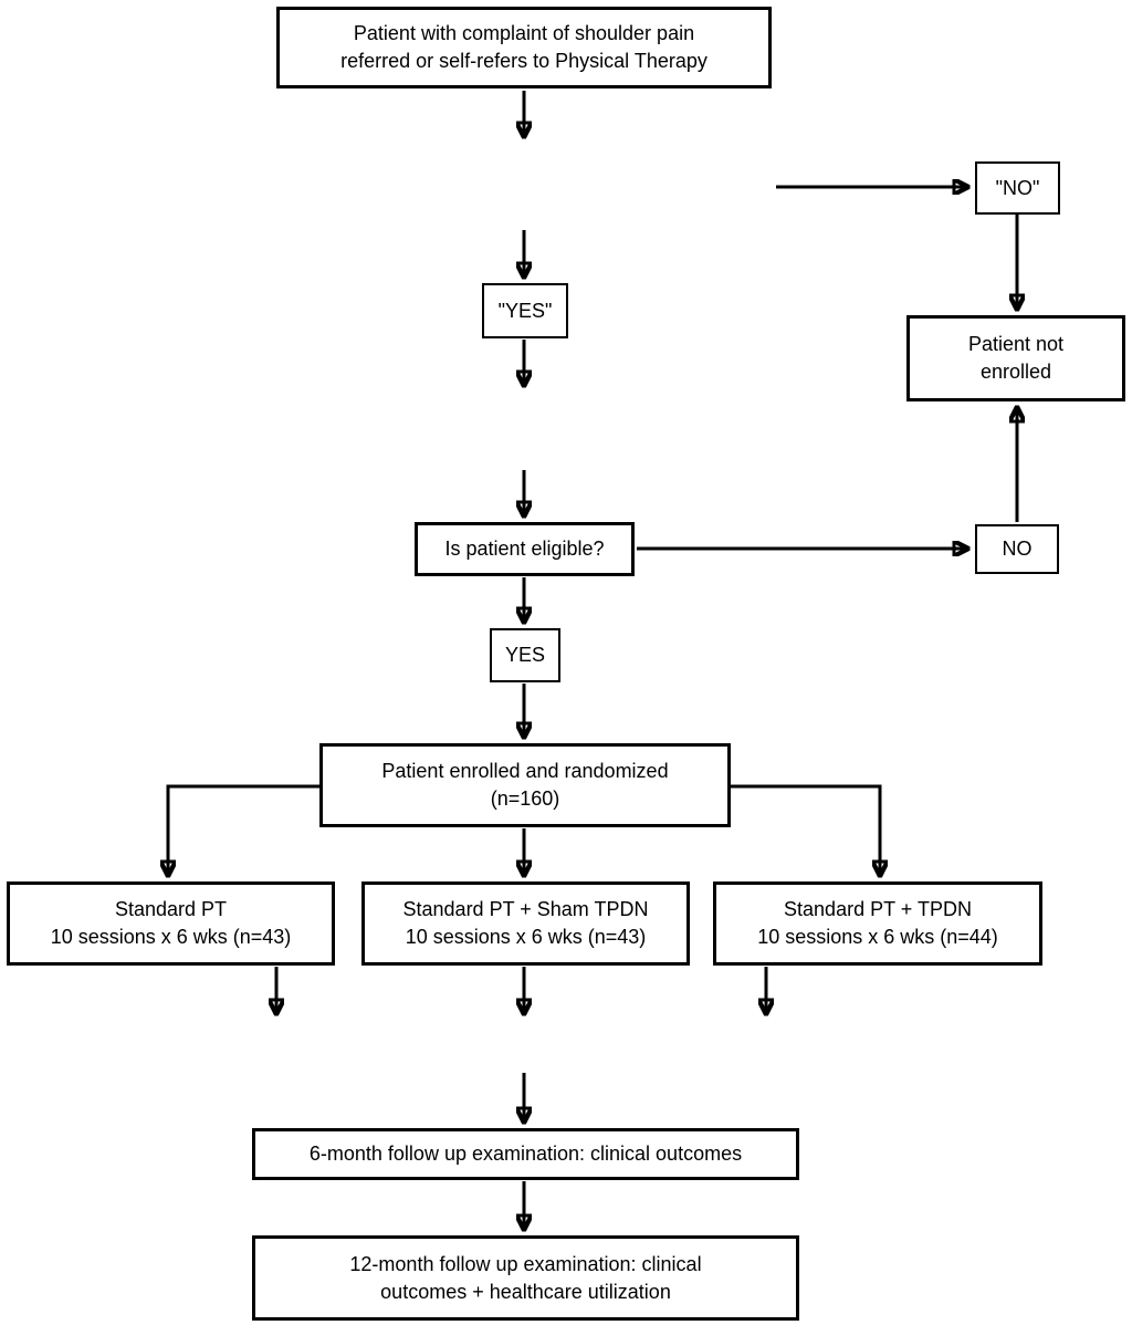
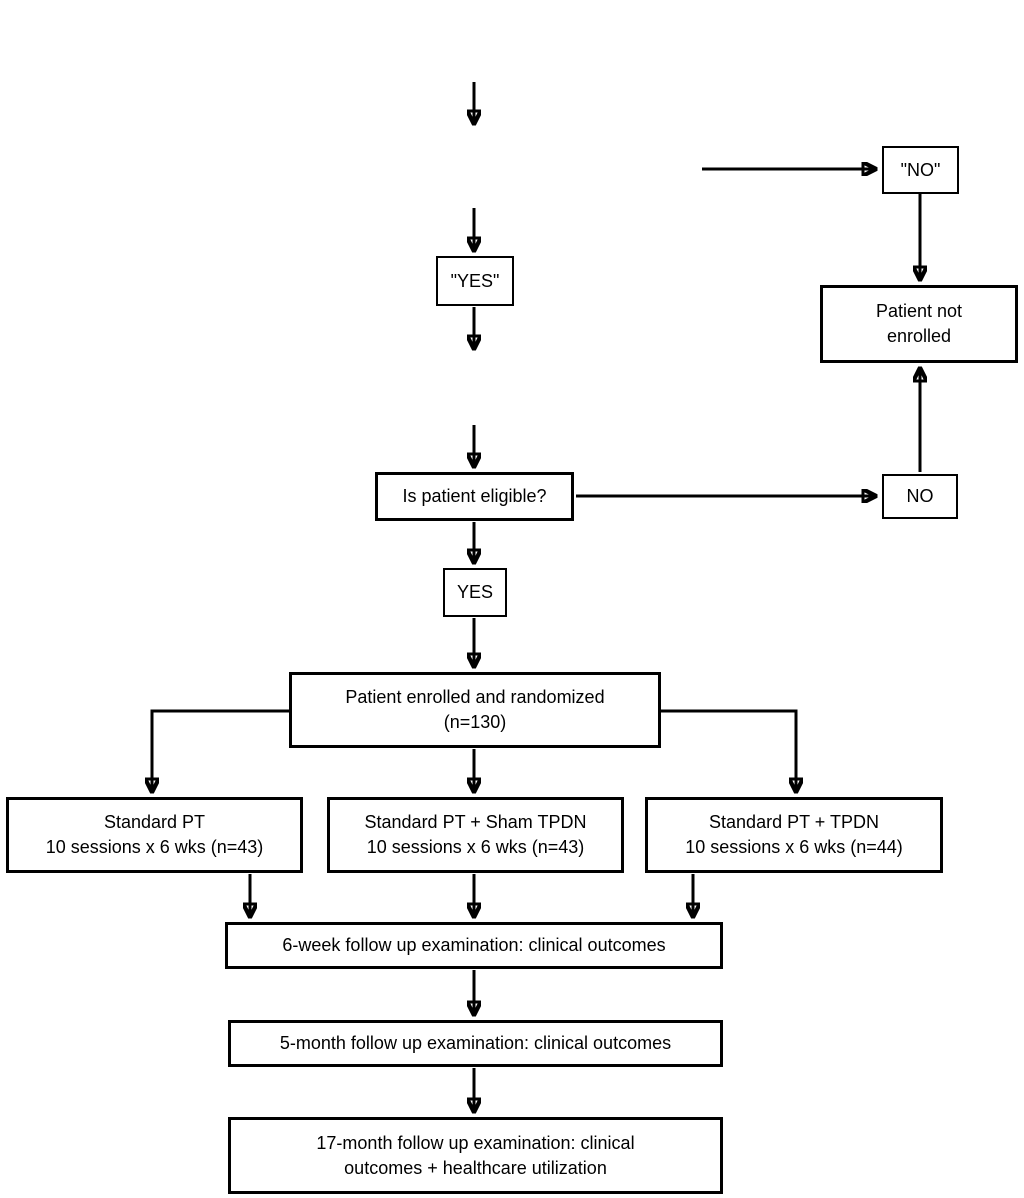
- Patient with complaint of shoulder pain
- referred or self-refers to Physical Therapy
  "NO"
  Patient not
  enrolled
  "YES"
  Is patient eligible?
  NO
  YES
  Patient enrolled and randomized
- (n=160)
+ (n=130)
  Standard PT
  10 sessions x 6 wks (n=43)
  Standard PT + Sham TPDN
  10 sessions x 6 wks (n=43)
  Standard PT + TPDN
  10 sessions x 6 wks (n=44)
+ 6-week follow up examination: clinical outcomes
- 6-month follow up examination: clinical outcomes
+ 5-month follow up examination: clinical outcomes
- 12-month follow up examination: clinical
+ 17-month follow up examination: clinical
  outcomes + healthcare utilization
